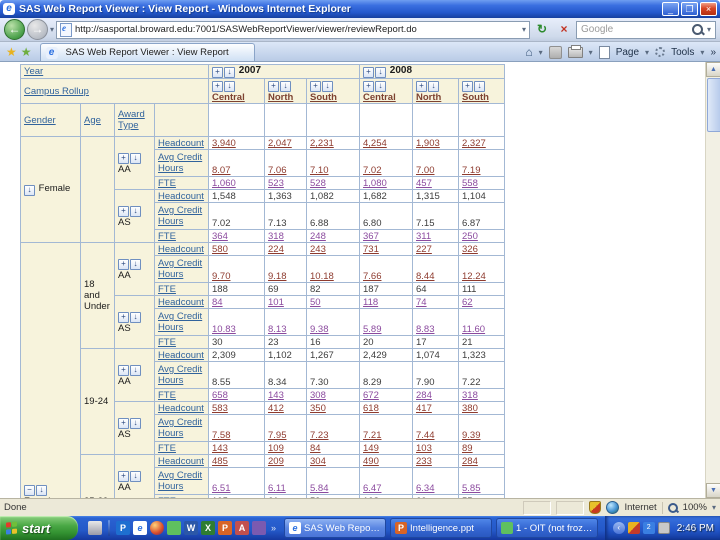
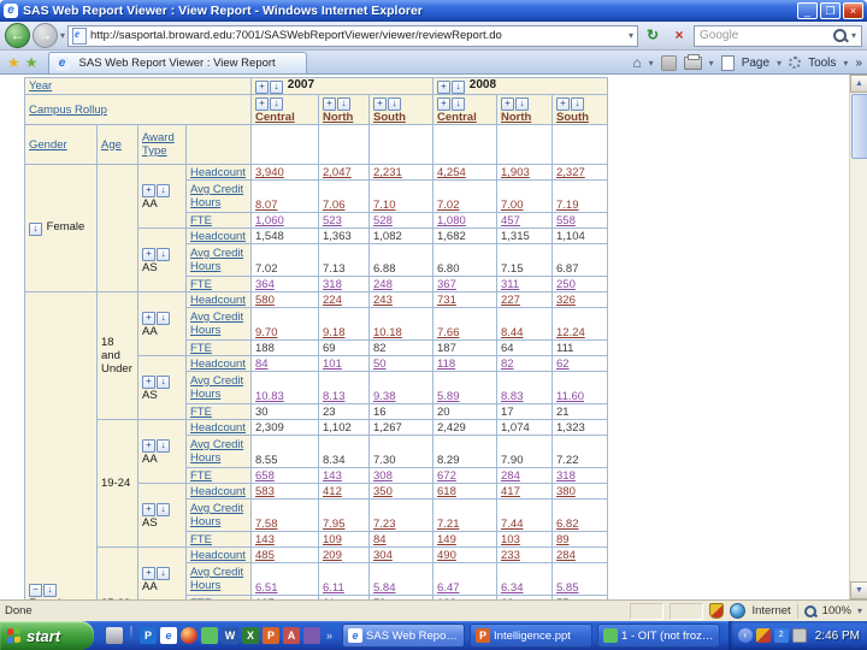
  e
  SAS Web Report Viewer : View Report - Windows Internet Explorer
  _
  ❐
  ×
  ←
  →
  ▾
  http://sasportal.broward.edu:7001/SASWebReportViewer/viewer/reviewReport.do
  ▾
  ↻
  ×
  Google
  ▾
  ★
  ★
  e
  SAS Web Report Viewer : View Report
  ⌂
  ▾
  ▾
  Page
  ▾
  Tools
  ▾
  »
  Year	+ ↓ 2007	+ ↓ 2008
  Campus Rollup	+ ↓Central	+ ↓North	+ ↓South	+ ↓Central	+ ↓North	+ ↓South
  Gender	Age	Award Type
  ↓ Female		+ ↓AA	Headcount	3,940	2,047	2,231	4,254	1,903	2,327
  Avg Credit Hours	8.07	7.06	7.10	7.02	7.00	7.19
  FTE	1,060	523	528	1,080	457	558
  + ↓AS	Headcount	1,548	1,363	1,082	1,682	1,315	1,104
  Avg Credit Hours	7.02	7.13	6.88	6.80	7.15	6.87
  FTE	364	318	248	367	311	250
  − ↓	18 and Under	+ ↓AA	Headcount	580	224	243	731	227	326
  Avg Credit Hours	9.70	9.18	10.18	7.66	8.44	12.24
  FTE	188	69	82	187	64	111
- + ↓AS	Headcount	84	101	50	118	74	62
+ + ↓AS	Headcount	84	101	50	118	82	62
  Avg Credit Hours	10.83	8.13	9.38	5.89	8.83	11.60
  FTE	30	23	16	20	17	21
  19-24	+ ↓AA	Headcount	2,309	1,102	1,267	2,429	1,074	1,323
  Avg Credit Hours	8.55	8.34	7.30	8.29	7.90	7.22
  FTE	658	143	308	672	284	318
  + ↓AS	Headcount	583	412	350	618	417	380
- Avg Credit Hours	7.58	7.95	7.23	7.21	7.44	9.39
+ Avg Credit Hours	7.58	7.95	7.23	7.21	7.44	6.82
  FTE	143	109	84	149	103	89
  	+ ↓AA	Headcount	485	209	304	490	233	284
  Avg Credit Hours	6.51	6.11	5.84	6.47	6.34	5.85
  Done
  Internet
  100%
  ▾
  start
  P
  e
  W
  X
  P
  A
  »
  e
  SAS Web Report
  P
  Intelligence.ppt
  1 - OIT (not frozen
  ‹
  2:46 PM
